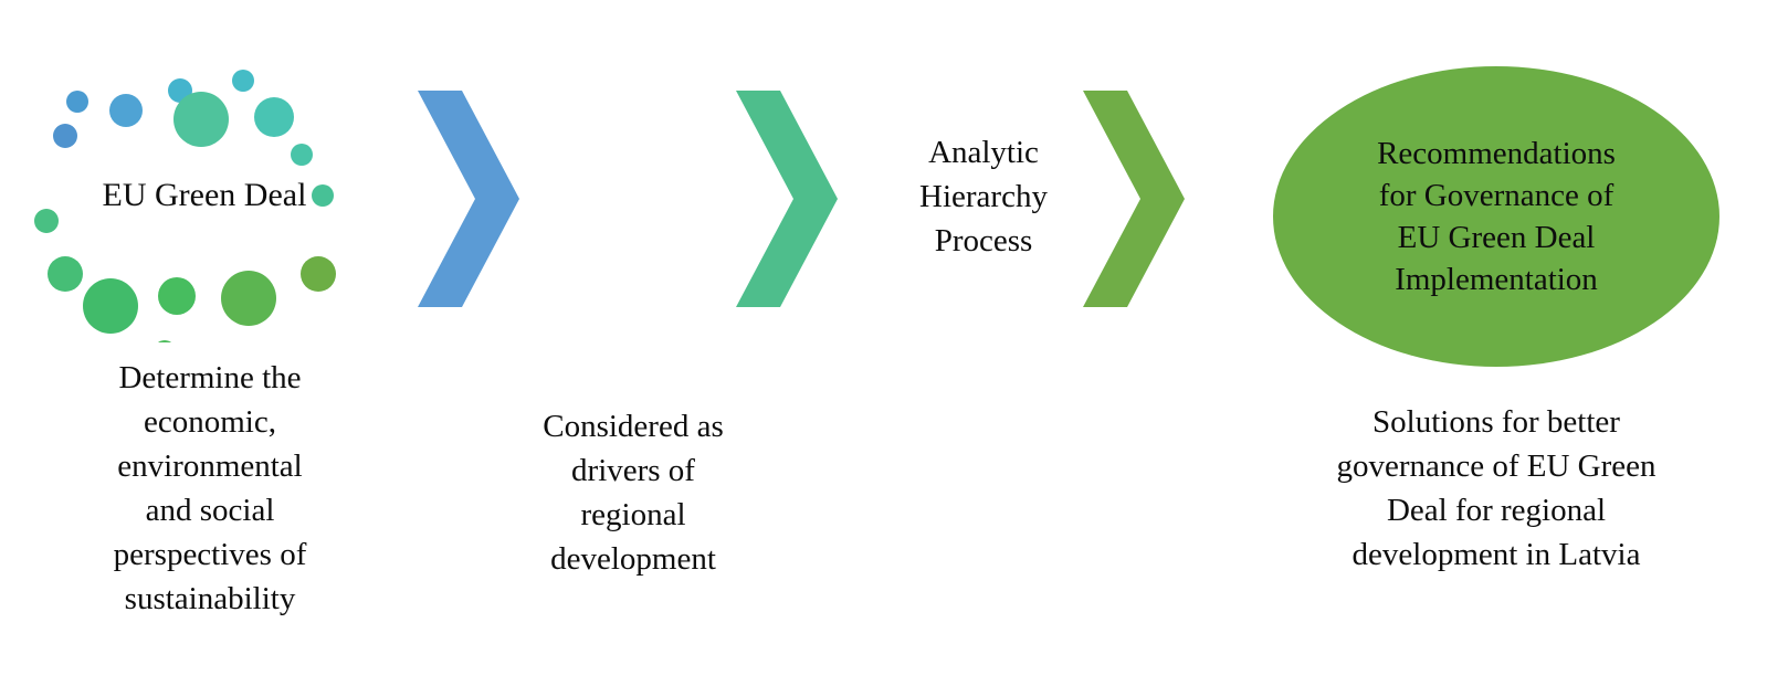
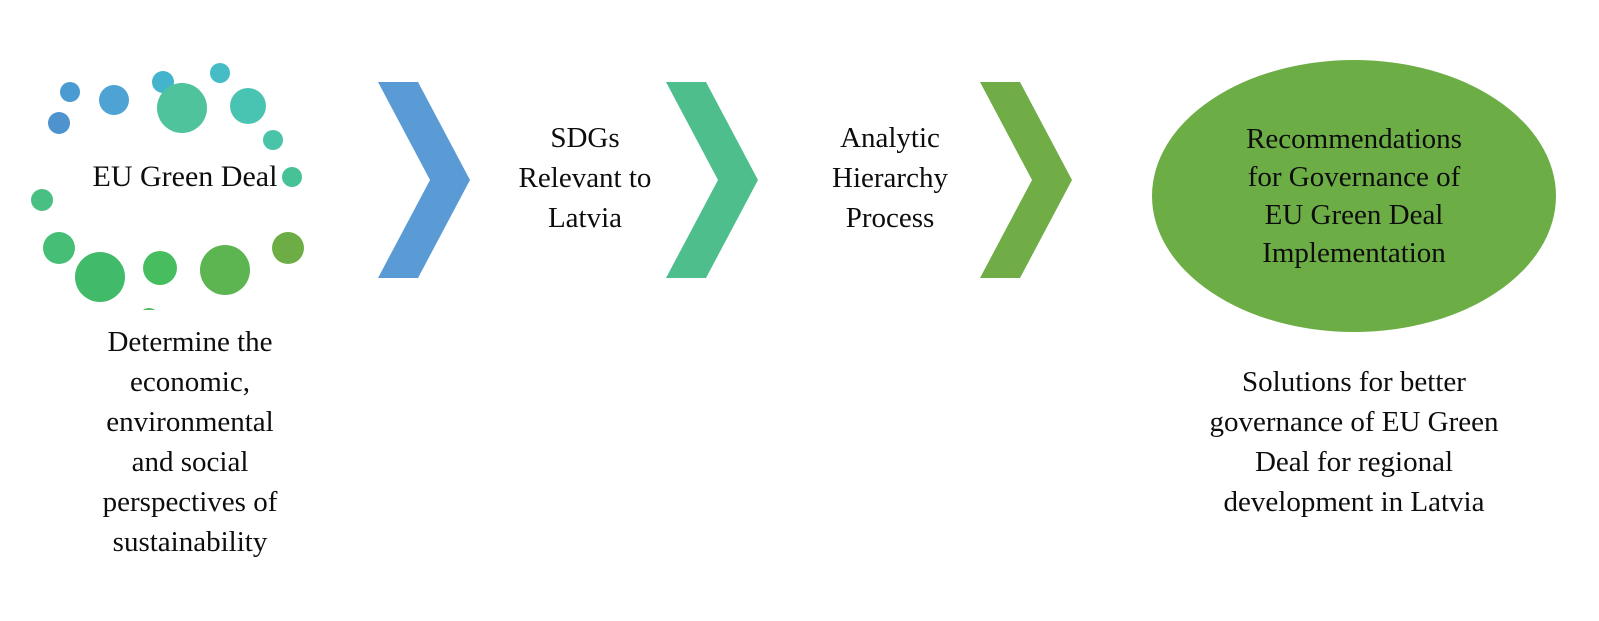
  EU Green Deal
+ SDGs
+ Relevant to
+ Latvia
  Analytic
  Hierarchy
  Process
  Recommendations
  for Governance of
  EU Green Deal
  Implementation
  Determine the
  economic,
  environmental
  and social
  perspectives of
  sustainability
- Considered as
- drivers of
- regional
- development
  Solutions for better
  governance of EU Green
  Deal for regional
  development in Latvia
